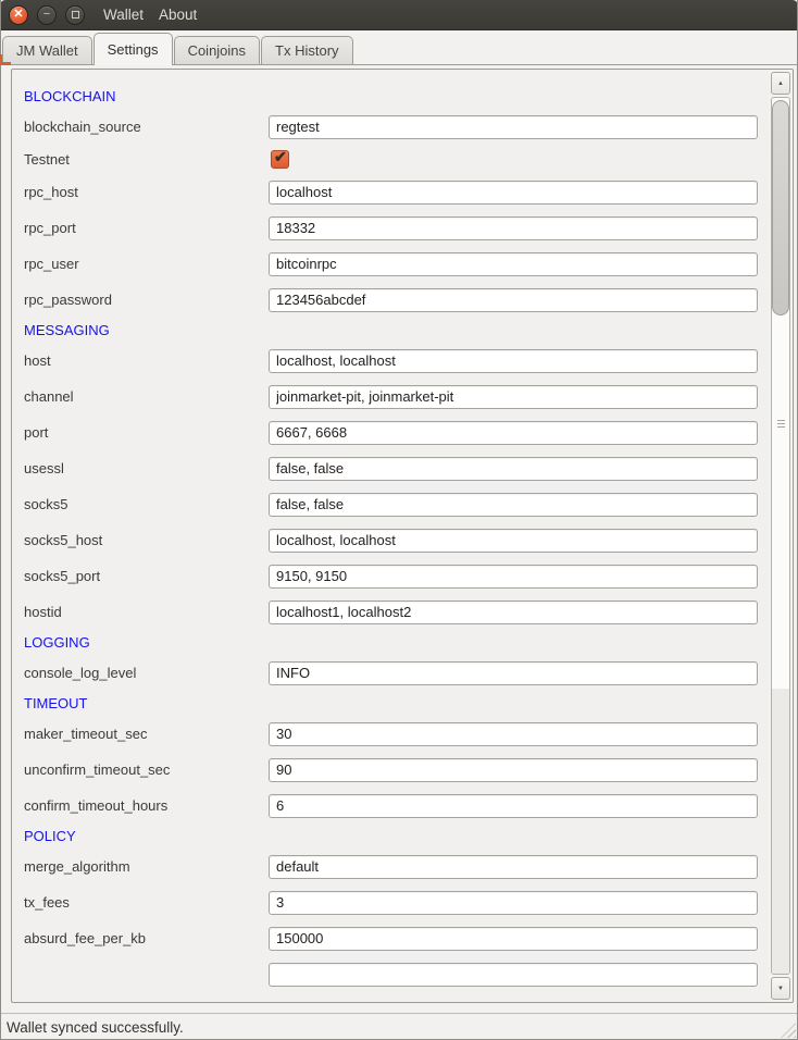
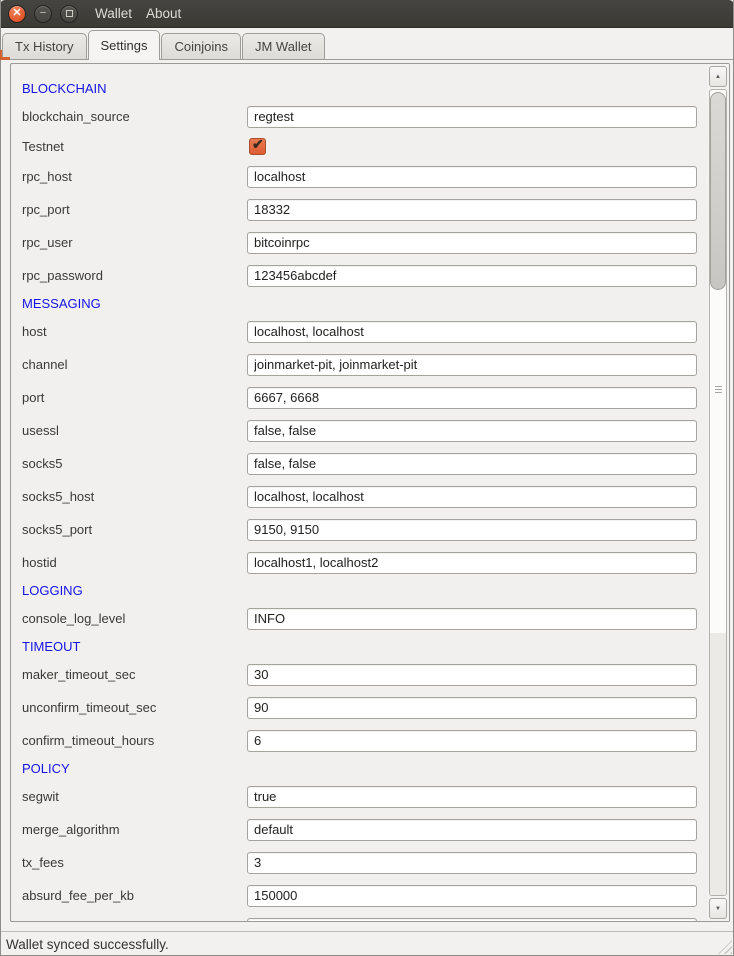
  ✕
  −
  Wallet
  About
- JM Wallet
+ Tx History
  Settings
  Coinjoins
- Tx History
+ JM Wallet
  BLOCKCHAIN
  blockchain_source
  regtest
  Testnet
  ✔
  rpc_host
  localhost
  rpc_port
  18332
  rpc_user
  bitcoinrpc
  rpc_password
  123456abcdef
  MESSAGING
  host
  localhost, localhost
  channel
  joinmarket-pit, joinmarket-pit
  port
  6667, 6668
  usessl
  false, false
  socks5
  false, false
  socks5_host
  localhost, localhost
  socks5_port
  9150, 9150
  hostid
  localhost1, localhost2
  LOGGING
  console_log_level
  INFO
  TIMEOUT
  maker_timeout_sec
  30
  unconfirm_timeout_sec
  90
  confirm_timeout_hours
  6
  POLICY
+ segwit
+ true
  merge_algorithm
  default
  tx_fees
  3
  absurd_fee_per_kb
  150000
  Wallet synced successfully.
